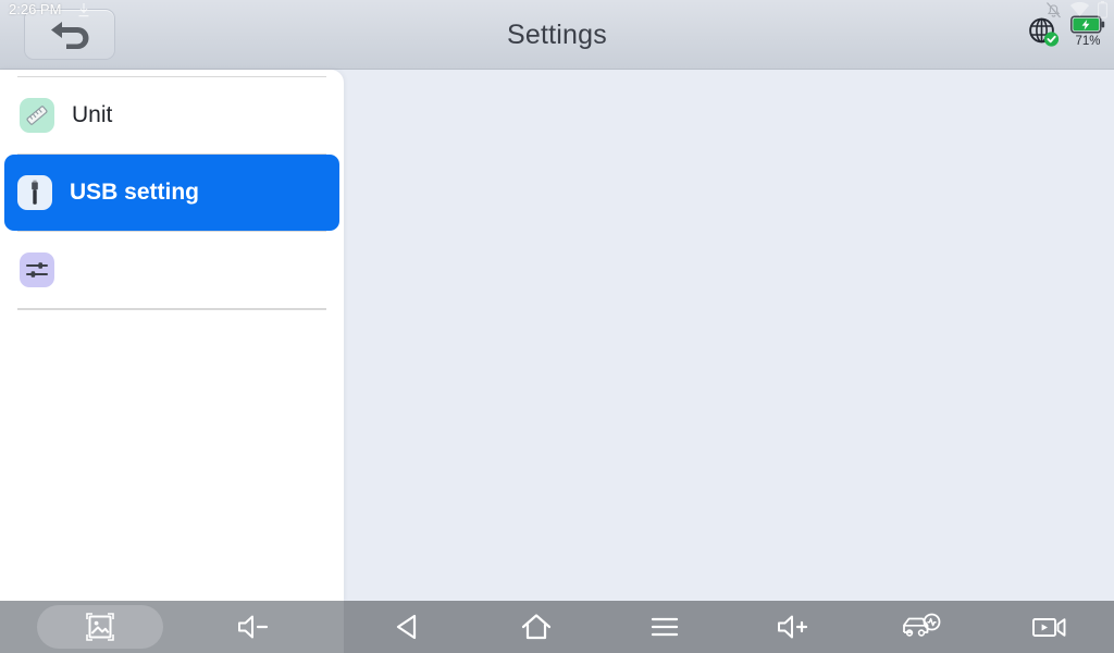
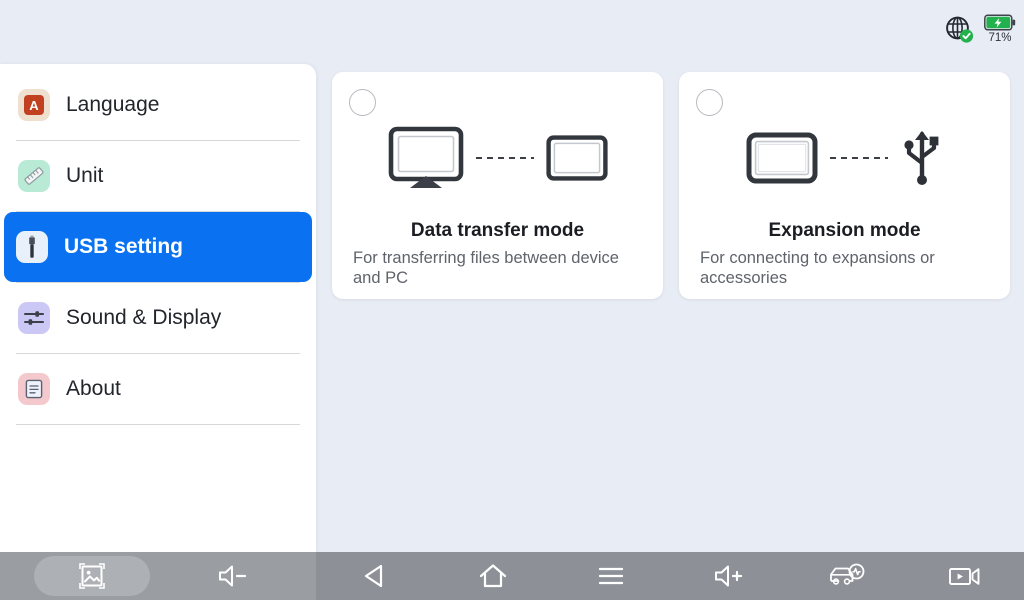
- Settings
- 2:26 PM
  71%
+ A
+ Language
  Unit
  USB setting
+ Sound & Display
+ About
+ Data transfer mode
+ For transferring files between device and PC
+ Expansion mode
+ For connecting to expansions or accessories
